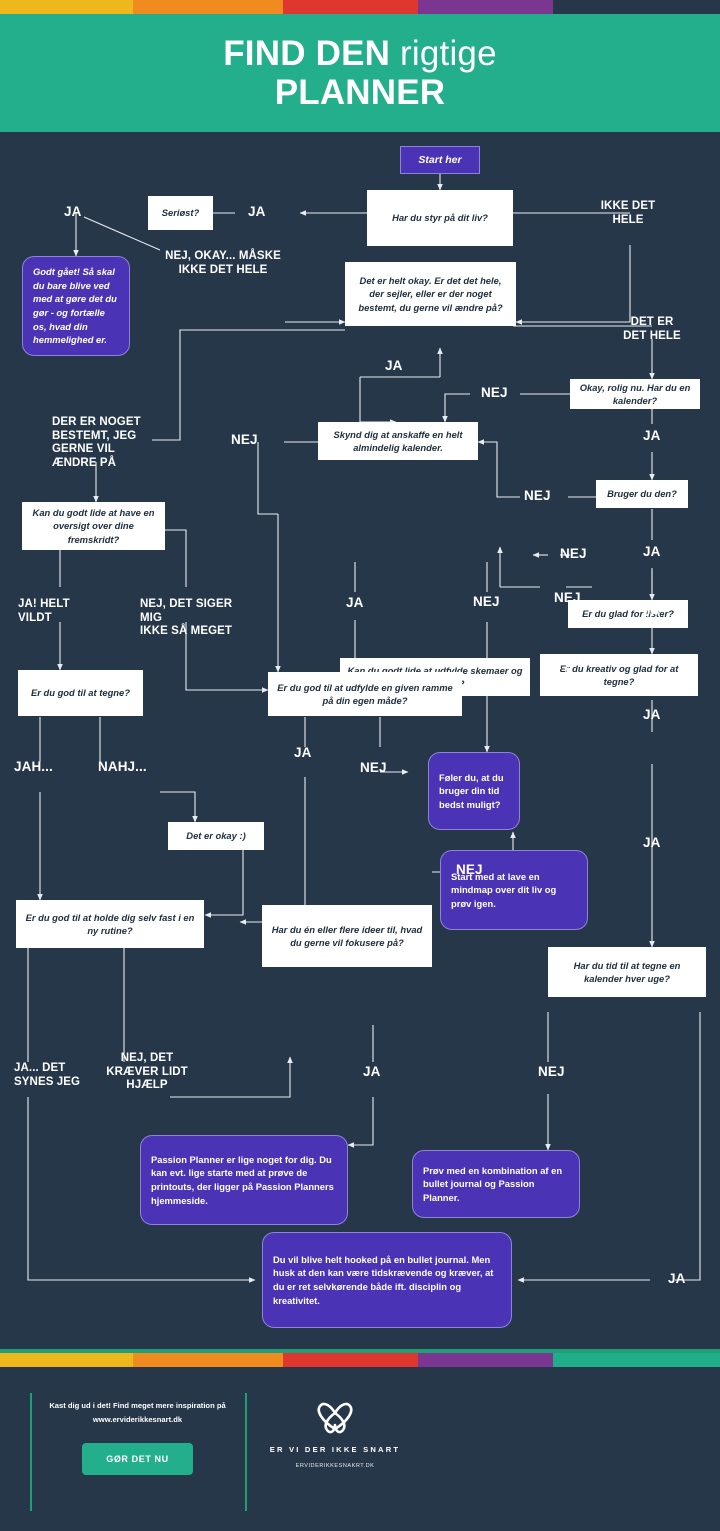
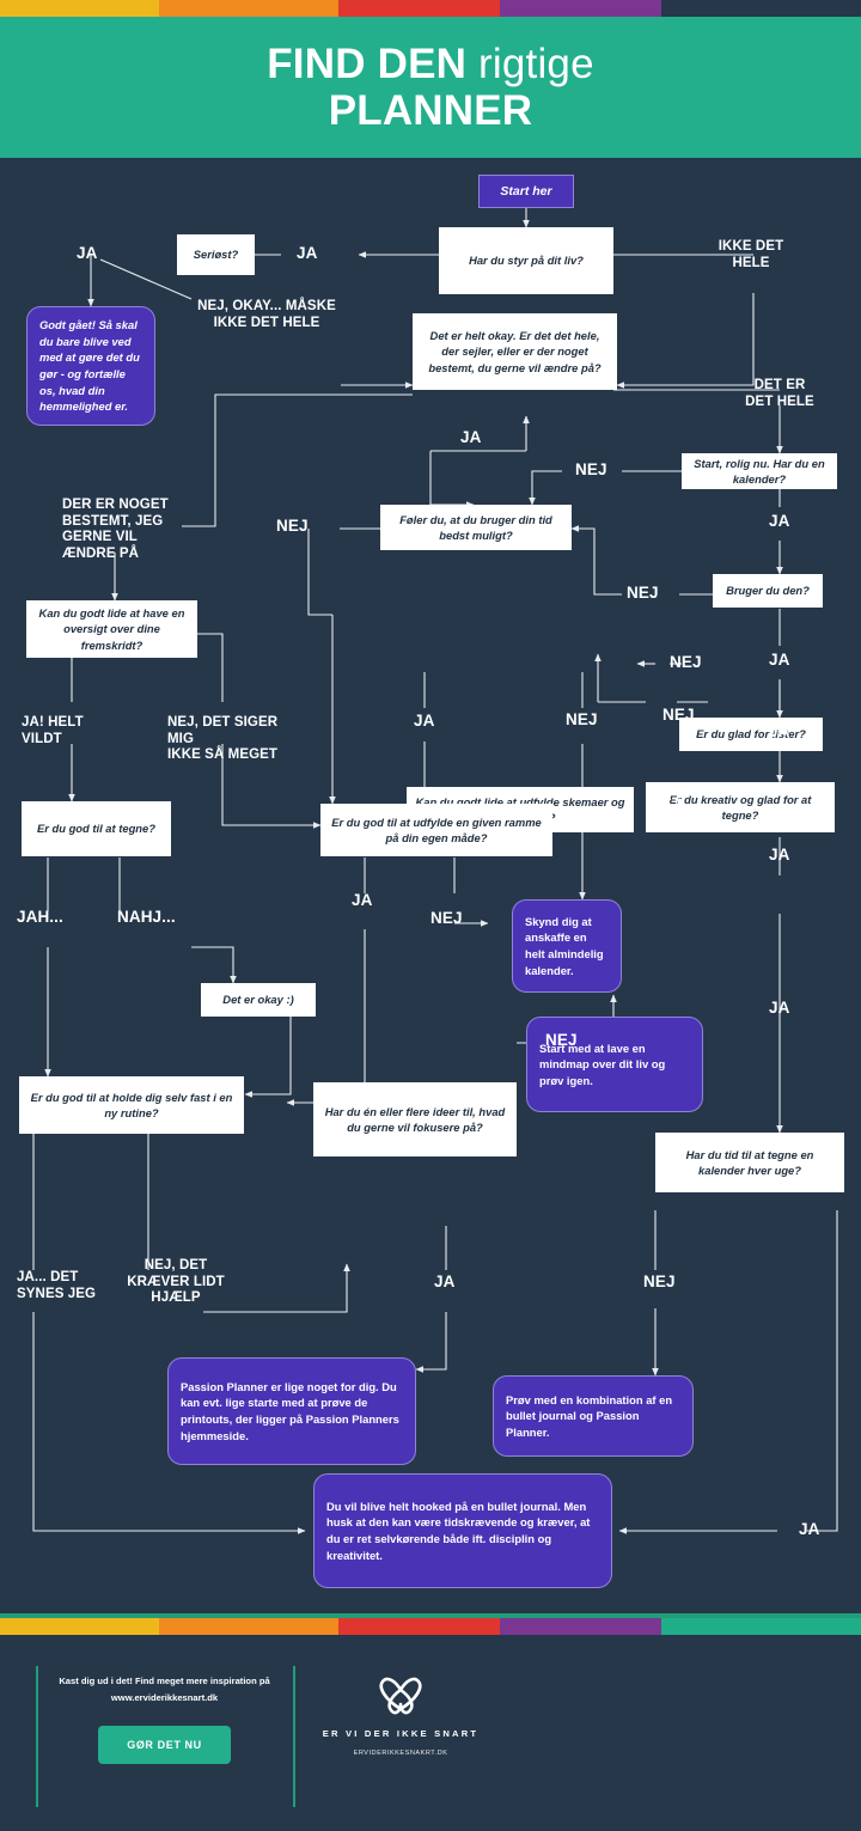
  FIND DEN rigtige
  PLANNER
  Start her
  Har du styr på dit liv?
  Seriøst?
  Godt gået! Så skal du bare blive ved med at gøre det du gør - og fortælle os, hvad din hemmelighed er.
  Det er helt okay. Er det det hele, der sejler, eller er der noget bestemt, du gerne vil ændre på?
- Okay, rolig nu. Har du en kalender?
+ Start, rolig nu. Har du en kalender?
- Skynd dig at anskaffe en helt almindelig kalender.
+ Føler du, at du bruger din tid bedst muligt?
  Bruger du den?
  Kan du godt lide at have en oversigt over dine fremskridt?
  Kan du godt lide at udfylde skemaer og
  Er du glad for lister?
  Er du god til at tegne?
  Er du god til at udfylde en given ramme på din egen måde?
- Føler du, at du bruger din tid bedst muligt?
+ Skynd dig at anskaffe en helt almindelig kalender.
  Er du kreativ og glad for at tegne?
  Det er okay :)
  Start med at lave en mindmap over dit liv og prøv igen.
  Har du tid til at tegne en kalender hver uge?
  Er du god til at holde dig selv fast i en ny rutine?
  Har du én eller flere ideer til, hvad du gerne vil fokusere på?
  Passion Planner er lige noget for dig. Du kan evt. lige starte med at prøve de printouts, der ligger på Passion Planners hjemmeside.
  Prøv med en kombination af en bullet journal og Passion Planner.
  Du vil blive helt hooked på en bullet journal. Men husk at den kan være tidskrævende og kræver, at du er ret selvkørende både ift. disciplin og kreativitet.
  JA
  JA
  IKKE DET
  HELE
  NEJ, OKAY... MÅSKE
  IKKE DET HELE
  DET ER
  DET HELE
  JA
  NEJ
  JA
  DER ER NOGET
  BESTEMT, JEG
  GERNE VIL
  ÆNDRE PÅ
  NEJ
  NEJ
  JA
  NEJ
  JA! HELT
  VILDT
  NEJ, DET SIGER MIG
  IKKE SÅ MEGET
  NEJ
  JA
  NEJ
  JA
  JA
  NEJ
  JAH...
  NAHJ...
  JA
  NEJ
  JA
  NEJ
  JA... DET
  SYNES JEG
  NEJ, DET
  KRÆVER LIDT
  HJÆLP
  JA
  NEJ
  JA
  Kast dig ud i det! Find meget mere inspiration på www.erviderikkesnart.dk
  GØR DET NU
  ER VI DER IKKE SNART
